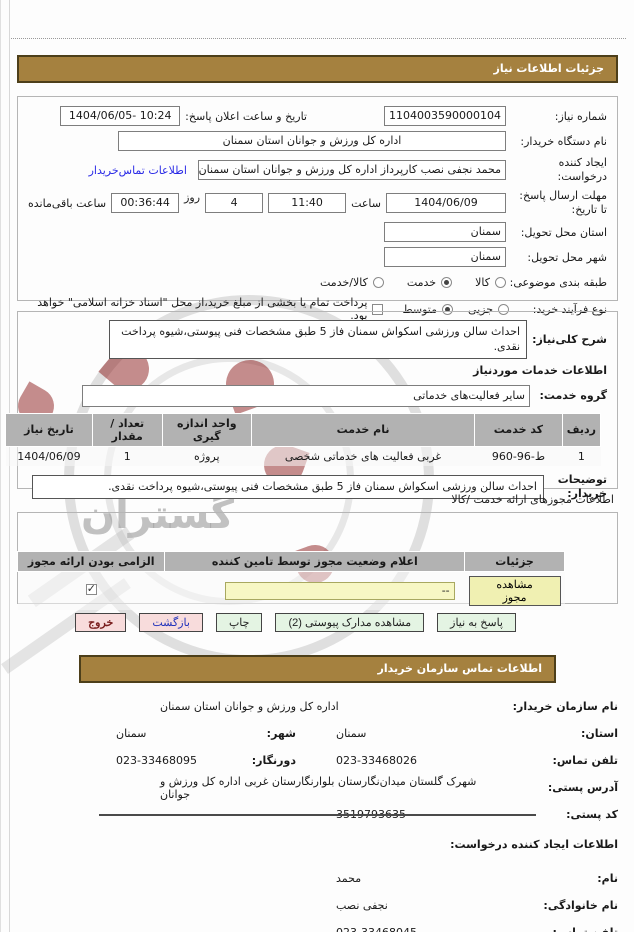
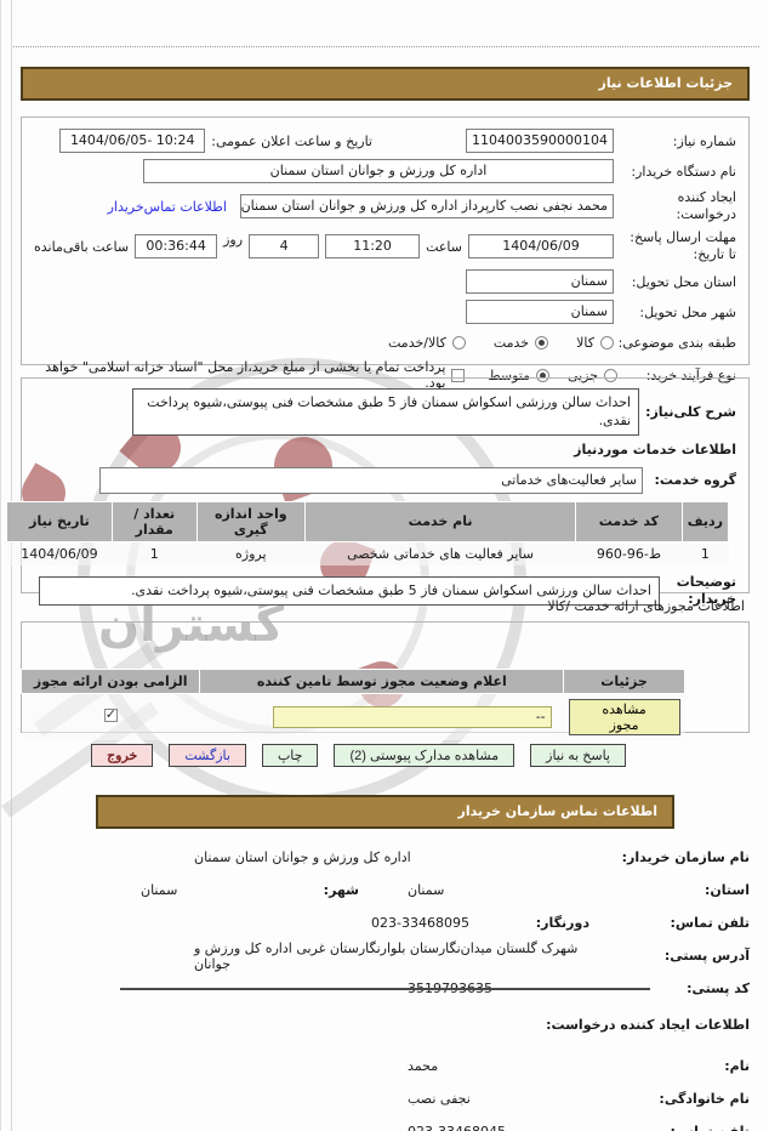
  گستران
  جزئیات اطلاعات نیاز
  شماره نیاز:
  1104003590000104
- تاریخ و ساعت اعلان پاسخ:
+ تاریخ و ساعت اعلان عمومی:
  1404/06/05- 10:24
  نام دستگاه خریدار:
  اداره کل ورزش و جوانان استان سمنان
  ایجاد کننده درخواست:
  محمد نجفی نصب کارپرداز اداره کل ورزش و جوانان استان سمنان
  اطلاعات تماس‌خریدار
  مهلت ارسال پاسخ: تا تاریخ:
  1404/06/09
  ساعت
- 11:40
+ 11:20
  4
  روز
  00:36:44
  ساعت باقی‌مانده
  استان محل تحویل:
  سمنان
  شهر محل تحویل:
  سمنان
  طبقه بندی موضوعی:
  کالا
  خدمت
  کالا/خدمت
  نوع فرآیند خرید:
  جزیی
  متوسط
  پرداخت تمام یا بخشی از مبلغ خرید،از محل "اسناد خزانه اسلامی" خواهد بود.
  شرح کلی‌نیاز:
  احداث سالن ورزشی اسکواش سمنان فاز 5 طبق مشخصات فنی پیوستی،شیوه پرداخت نقدی.
  اطلاعات خدمات موردنیاز
  گروه خدمت:
  سایر فعالیت‌های خدماتی
  ردیف	کد خدمت	نام خدمت	واحد اندازه گیری	تعداد / مقدار	تاریخ نیاز
- 1	ط-96-960	غربی فعالیت های خدماتی شخصی	پروژه	1	1404/06/09
+ 1	ط-96-960	سایر فعالیت های خدماتی شخصی	پروژه	1	1404/06/09
  توضیحات خریدار:
  احداث سالن ورزشی اسکواش سمنان فاز 5 طبق مشخصات فنی پیوستی،شیوه پرداخت نقدی.
  اطلاعات مجوزهای ارائه خدمت /کالا
  جزئیات	اعلام وضعیت مجوز توسط تامین کننده	الزامی بودن ارائه مجوز
  مشاهده مجوز	--
  پاسخ به نیاز
  مشاهده مدارک پیوستی (2)
  چاپ
  بازگشت
  خروج
  اطلاعات تماس سازمان خریدار
  نام سازمان خریدار:
  اداره کل ورزش و جوانان استان سمنان
  استان:
  سمنان
  شهر:
  سمنان
  تلفن تماس:
- 023-33468026
  دورنگار:
  023-33468095
  آدرس پستی:
  شهرک گلستان میدان‌نگارستان بلوارنگارستان غربی اداره کل ورزش و جوانان
  کد پستی:
  3519793635
  اطلاعات ایجاد کننده درخواست:
  نام:
  محمد
  نام خانوادگی:
  نجفی نصب
